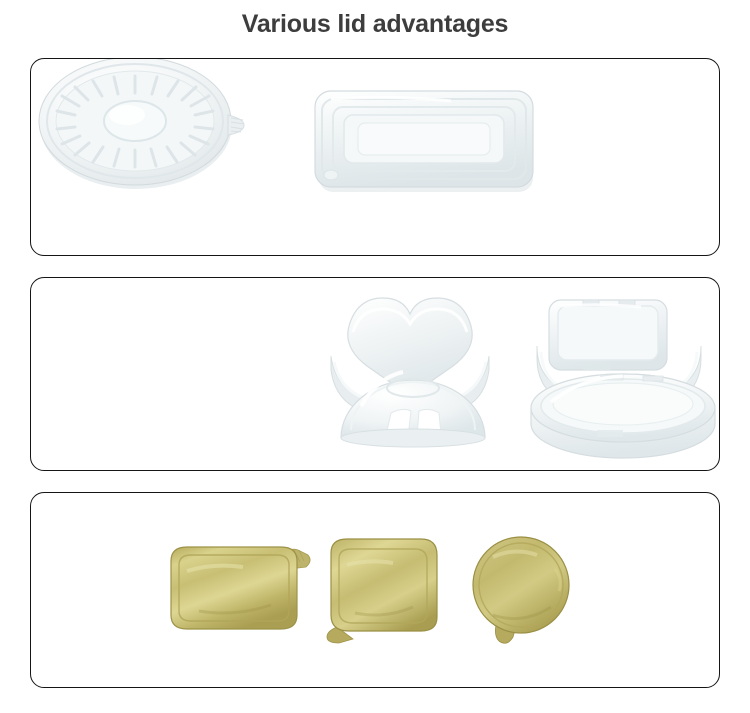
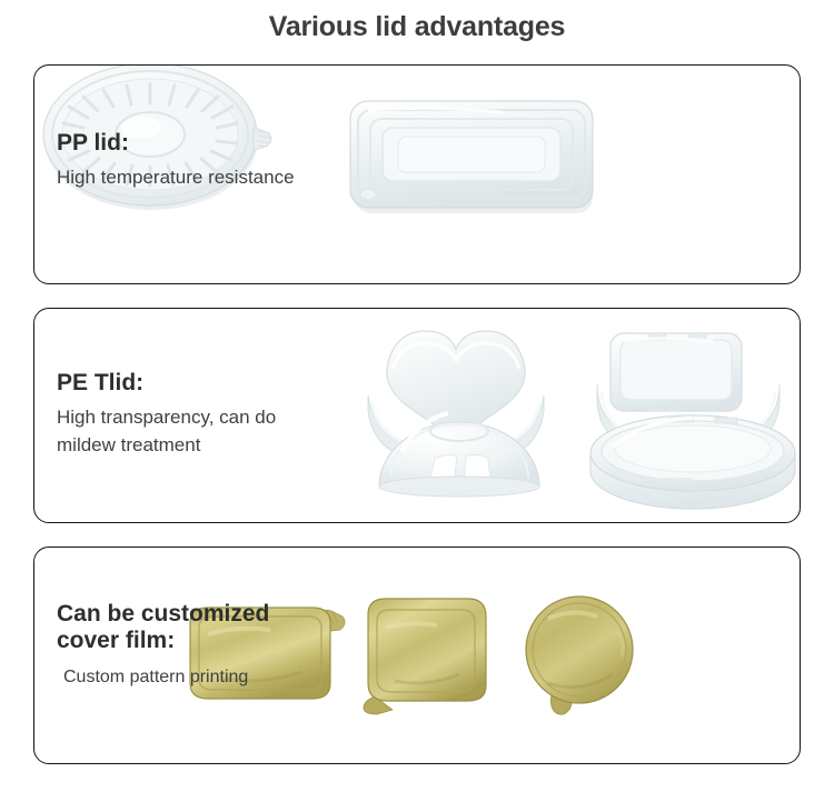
  Various lid advantages
+ PP lid:
+ High temperature resistance
+ PE Tlid:
+ High transparency, can do
+ mildew treatment
+ Can be customized
+ cover film:
+ Custom pattern printing
